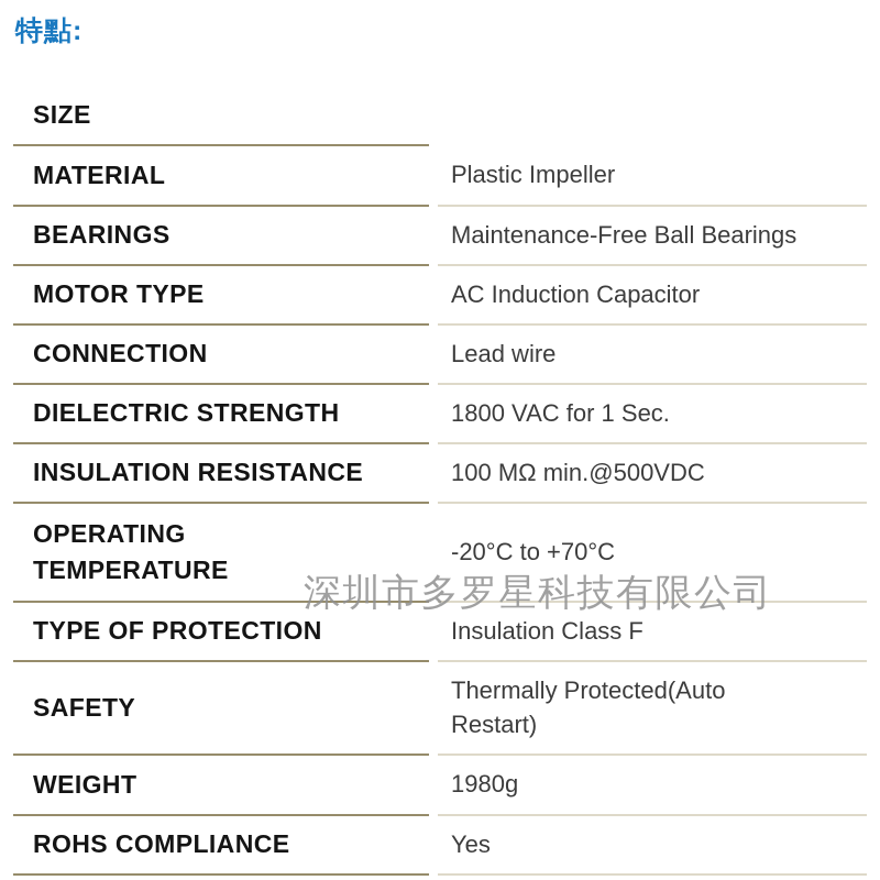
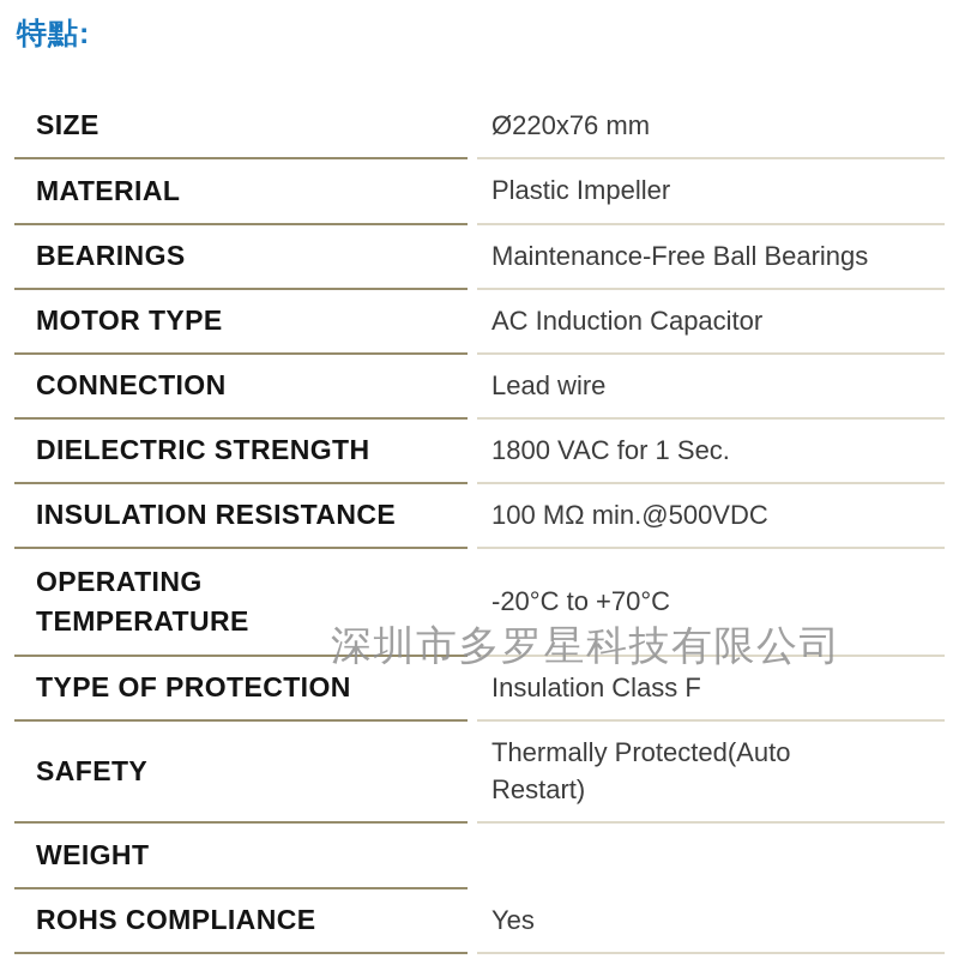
  特點:
  SIZE
+ Ø220x76 mm
  MATERIAL
  Plastic Impeller
  BEARINGS
  Maintenance-Free Ball Bearings
  MOTOR TYPE
  AC Induction Capacitor
  CONNECTION
  Lead wire
  DIELECTRIC STRENGTH
  1800 VAC for 1 Sec.
  INSULATION RESISTANCE
  100 MΩ min.@500VDC
  OPERATING TEMPERATURE
  -20°C to +70°C
  TYPE OF PROTECTION
  Insulation Class F
  SAFETY
  Thermally Protected(Auto Restart)
  WEIGHT
- 1980g
  ROHS COMPLIANCE
  Yes
  深圳市多罗星科技有限公司
